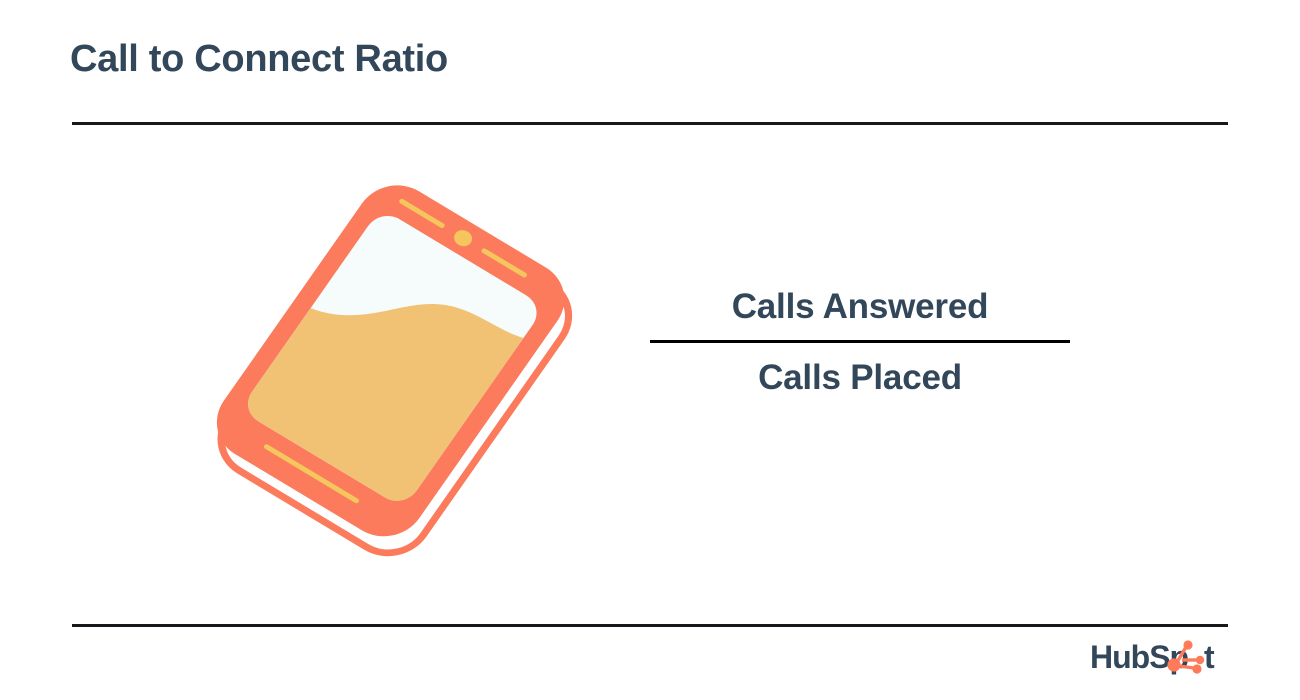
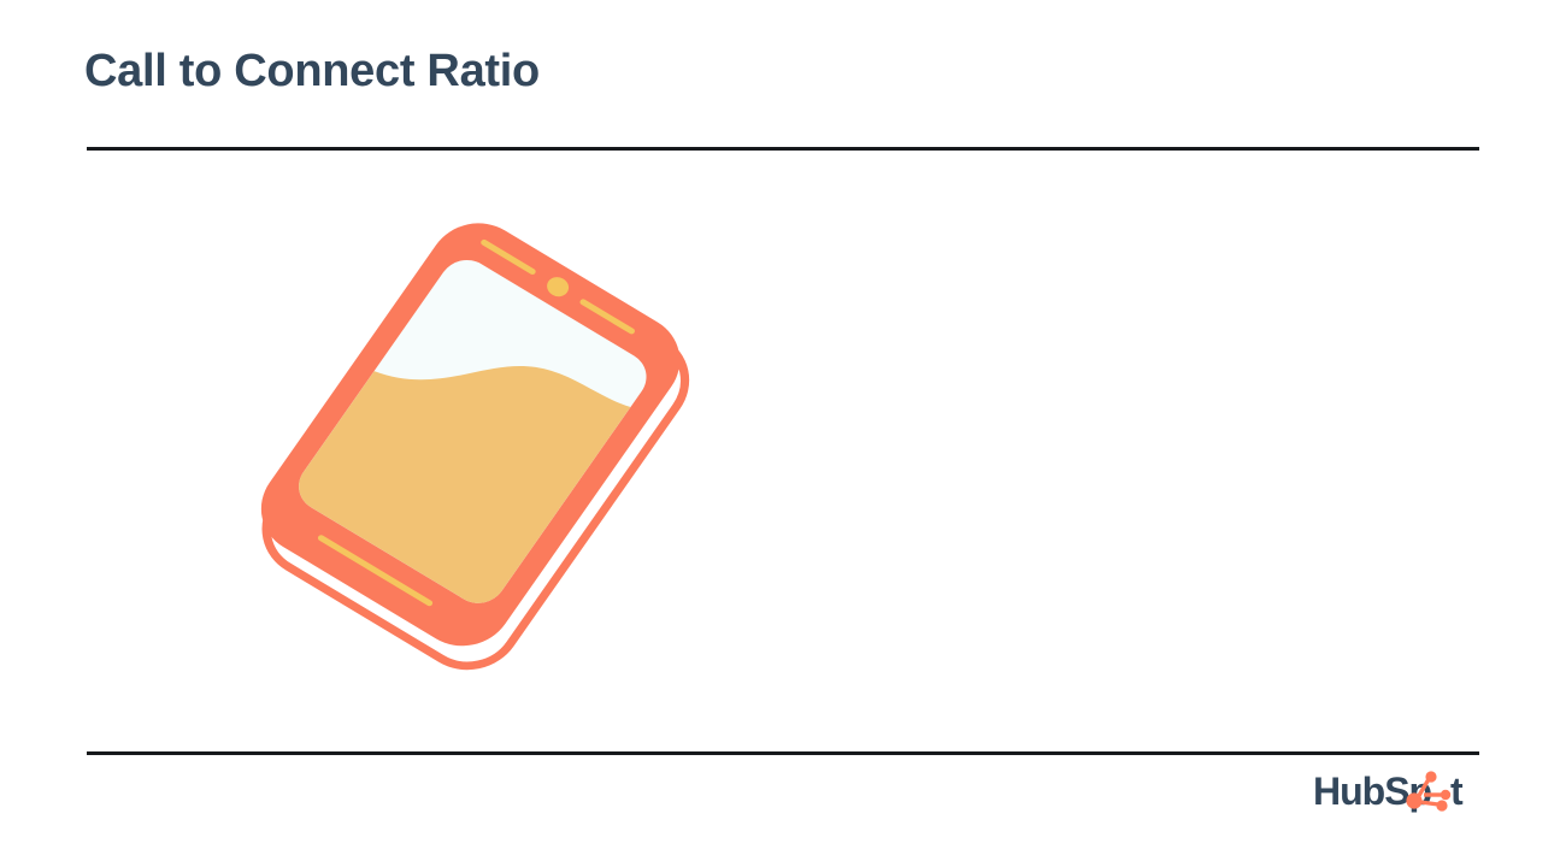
  Call to Connect Ratio
- Calls Answered
- Calls Placed
  HubS
  t
